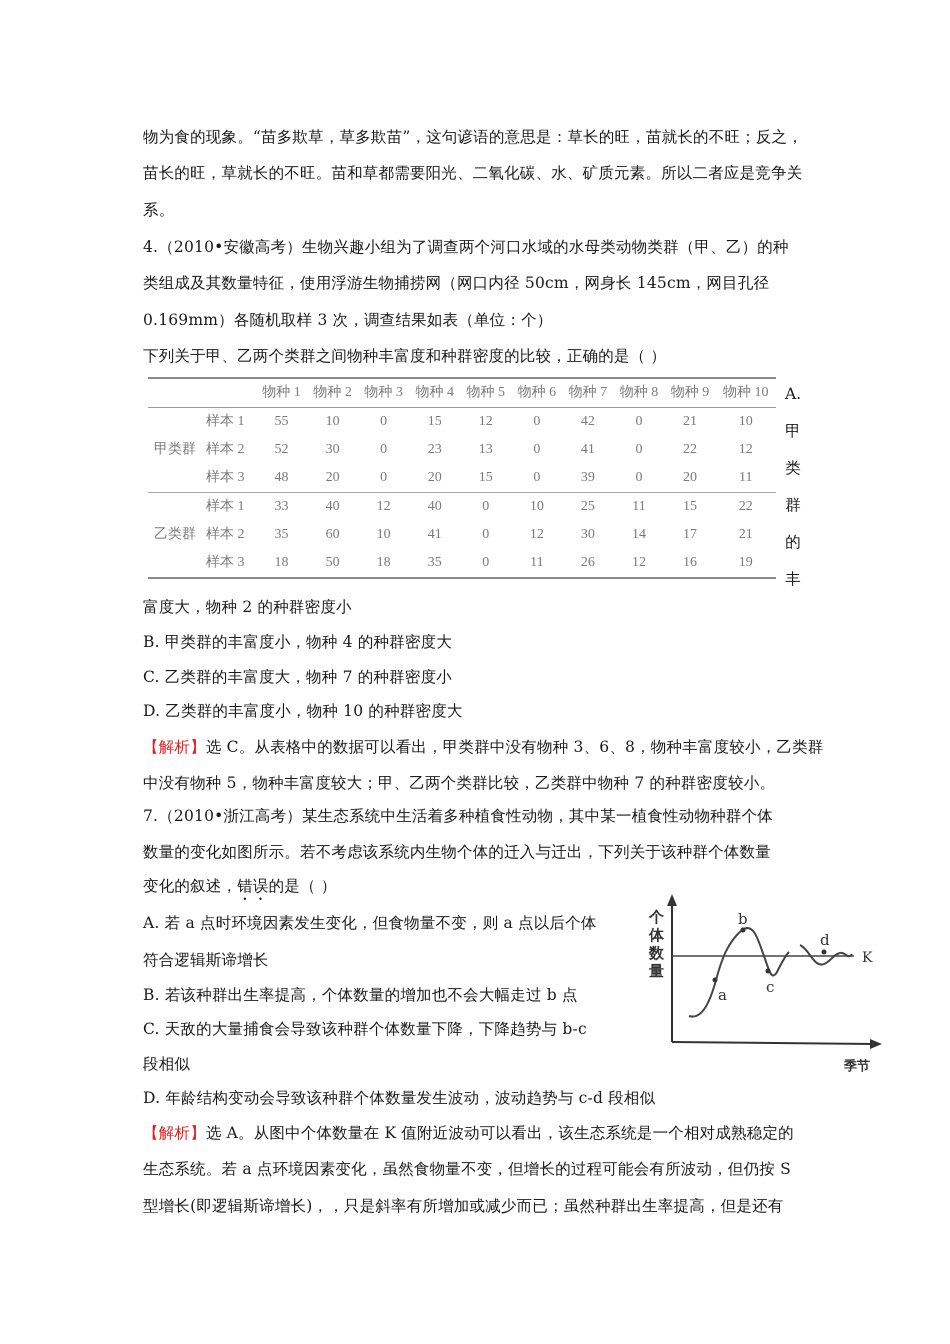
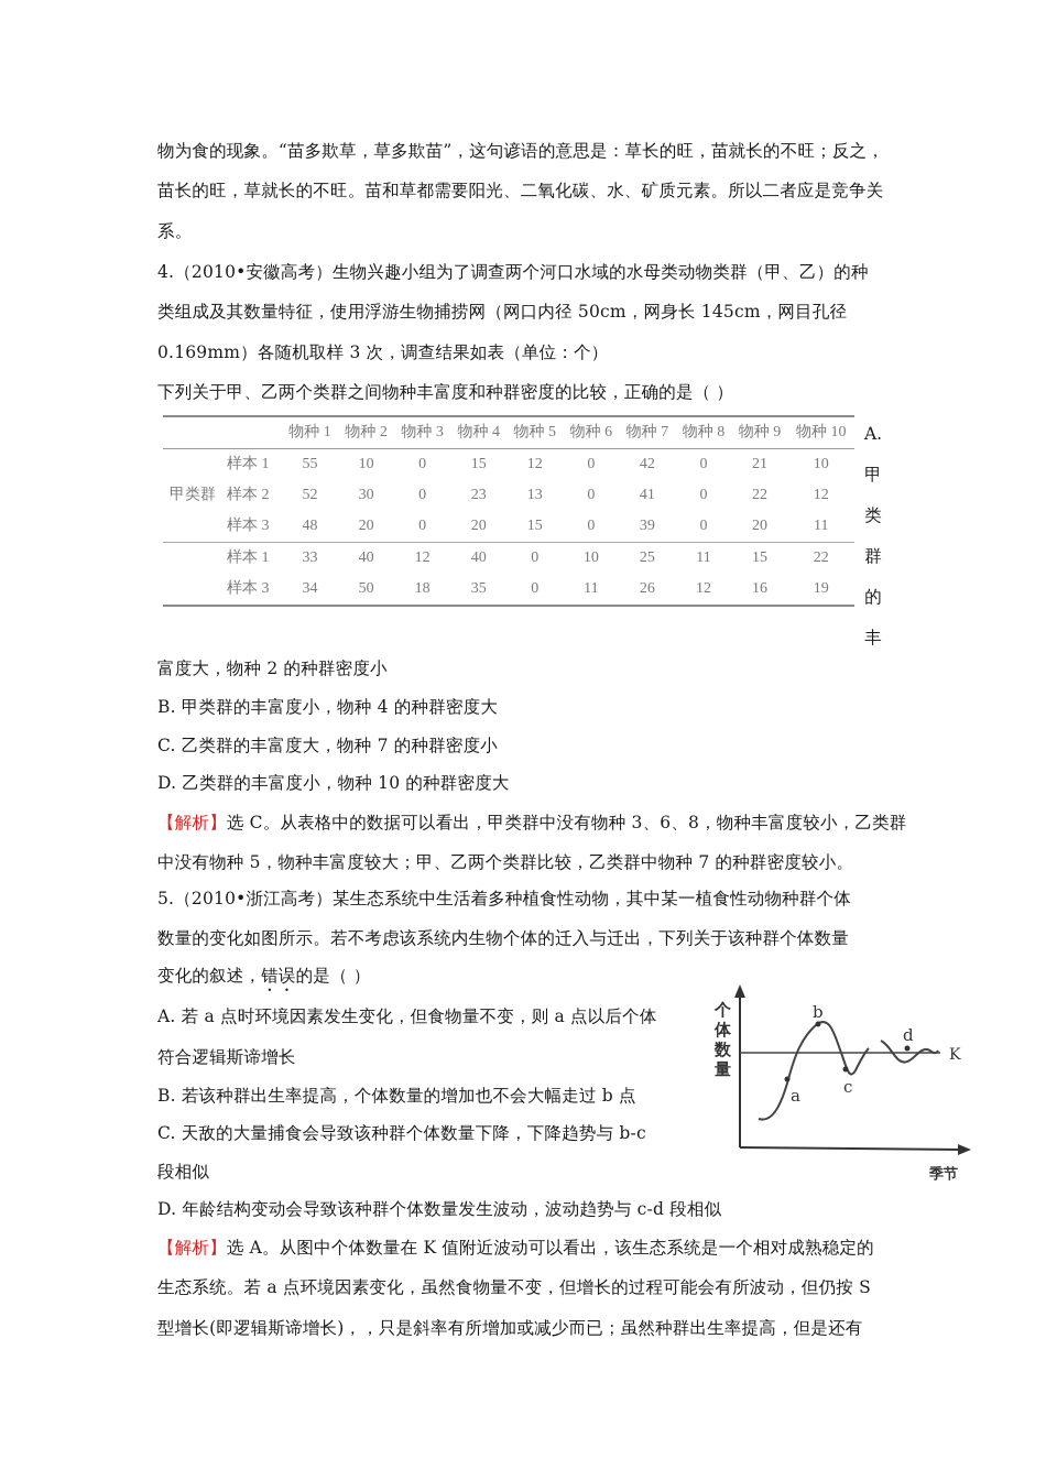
  物为食的现象。“苗多欺草，草多欺苗”，这句谚语的意思是：草长的旺，苗就长的不旺；反之，
  苗长的旺，草就长的不旺。苗和草都需要阳光、二氧化碳、水、矿质元素。所以二者应是竞争关
  系。
  4.（2010•安徽高考）生物兴趣小组为了调查两个河口水域的水母类动物类群（甲、乙）的种
  类组成及其数量特征，使用浮游生物捕捞网（网口内径 50cm，网身长 145cm，网目孔径
  0.169mm）各随机取样 3 次，调查结果如表（单位：个）
  下列关于甲、乙两个类群之间物种丰富度和种群密度的比较，正确的是（ ）
  		物种 1	物种 2	物种 3	物种 4	物种 5	物种 6	物种 7	物种 8	物种 9	物种 10
  	样本 1	55	10	0	15	12	0	42	0	21	10
  甲类群	样本 2	52	30	0	23	13	0	41	0	22	12
  	样本 3	48	20	0	20	15	0	39	0	20	11
  	样本 1	33	40	12	40	0	10	25	11	15	22
- 乙类群	样本 2	35	60	10	41	0	12	30	14	17	21
- 	样本 3	18	50	18	35	0	11	26	12	16	19
+ 	样本 3	34	50	18	35	0	11	26	12	16	19
  A.
  甲
  类
  群
  的
  丰
  富度大，物种 2 的种群密度小
  B. 甲类群的丰富度小，物种 4 的种群密度大
  C. 乙类群的丰富度大，物种 7 的种群密度小
  D. 乙类群的丰富度小，物种 10 的种群密度大
  【解析】选 C。从表格中的数据可以看出，甲类群中没有物种 3、6、8，物种丰富度较小，乙类群
  中没有物种 5，物种丰富度较大；甲、乙两个类群比较，乙类群中物种 7 的种群密度较小。
- 7.（2010•浙江高考）某生态系统中生活着多种植食性动物，其中某一植食性动物种群个体
+ 5.（2010•浙江高考）某生态系统中生活着多种植食性动物，其中某一植食性动物种群个体
  数量的变化如图所示。若不考虑该系统内生物个体的迁入与迁出，下列关于该种群个体数量
  变化的叙述，错误的是（ ）
  A. 若 a 点时环境因素发生变化，但食物量不变，则 a 点以后个体
  符合逻辑斯谛增长
  B. 若该种群出生率提高，个体数量的增加也不会大幅走过 b 点
  C. 天敌的大量捕食会导致该种群个体数量下降，下降趋势与 b-c
  段相似
  D. 年龄结构变动会导致该种群个体数量发生波动，波动趋势与 c-d 段相似
  【解析】选 A。从图中个体数量在 K 值附近波动可以看出，该生态系统是一个相对成熟稳定的
  生态系统。若 a 点环境因素变化，虽然食物量不变，但增长的过程可能会有所波动，但仍按 S
  型增长(即逻辑斯谛增长)，，只是斜率有所增加或减少而已；虽然种群出生率提高，但是还有
  K
  a
  b
  c
  d
  个
  体
  数
  量
  季节
